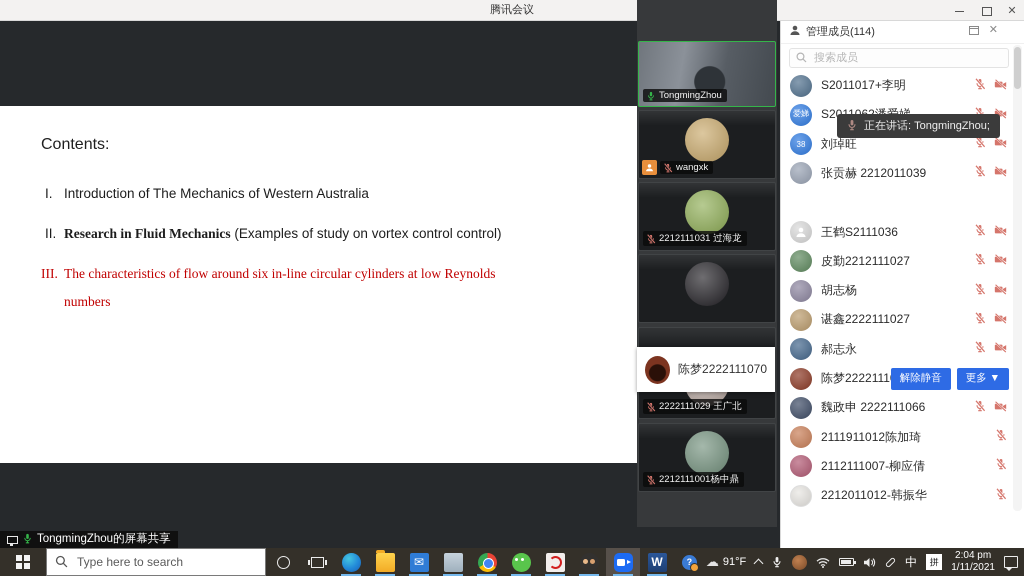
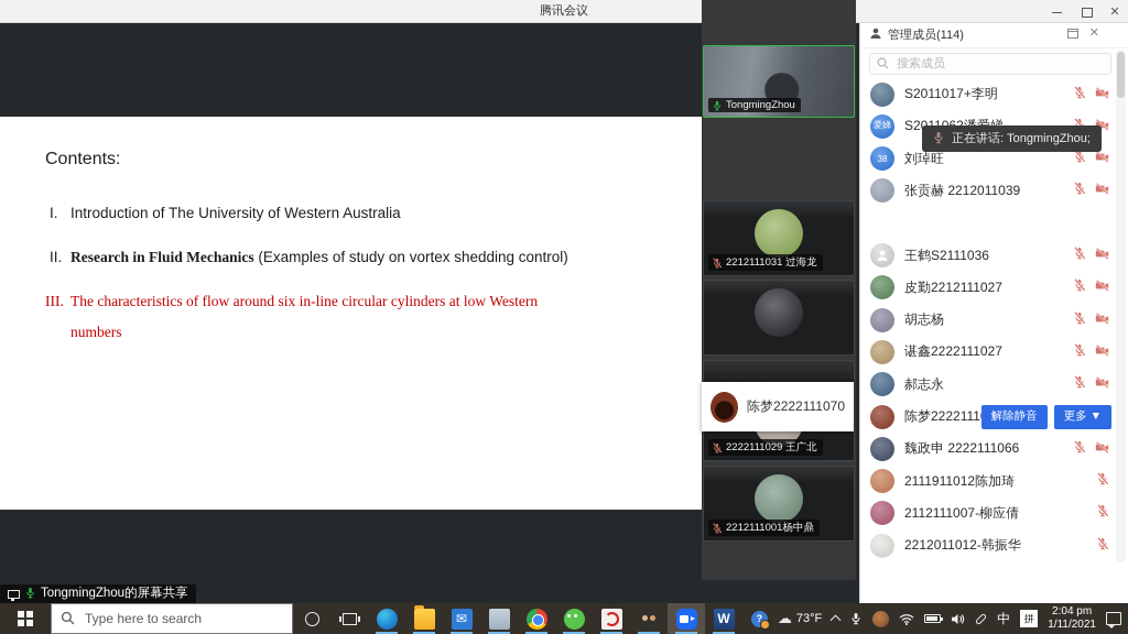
  腾讯会议
  ✕
  Contents:
- I. Introduction of The Mechanics of Western Australia
+ I. Introduction of The University of Western Australia
- II. Research in Fluid Mechanics (Examples of study on vortex control control)
+ II. Research in Fluid Mechanics (Examples of study on vortex shedding control)
- III. The characteristics of flow around six in-line circular cylinders at low Reynolds
+ III. The characteristics of flow around six in-line circular cylinders at low Western
  numbers
  TongmingZhou的屏幕共享
  TongmingZhou
- wangxk
  2212111031 过海龙
  2222111029 王广北
  2212111001杨中鼎
  陈梦2222111070
  管理成员(114)
  ✕
  搜索成员
  S2011017+李明
  爱娣
  38
  刘琸旺
  张贡赫 2212011039
  王鹤S2111036
  皮勤2212111027
  胡志杨
  谌鑫2222111027
  郝志永
  陈梦2222111
  解除静音
  更多 ▼
  魏政申 2222111066
  2111911012陈加琦
  2112111007-柳应倩
  2212011012-韩振华
  正在讲话: TongmingZhou;
  Type here to search
  ✉
  W
  ?
  ☁
- 91°F
+ 73°F
  中
  拼
  2:04 pm
  1/11/2021
